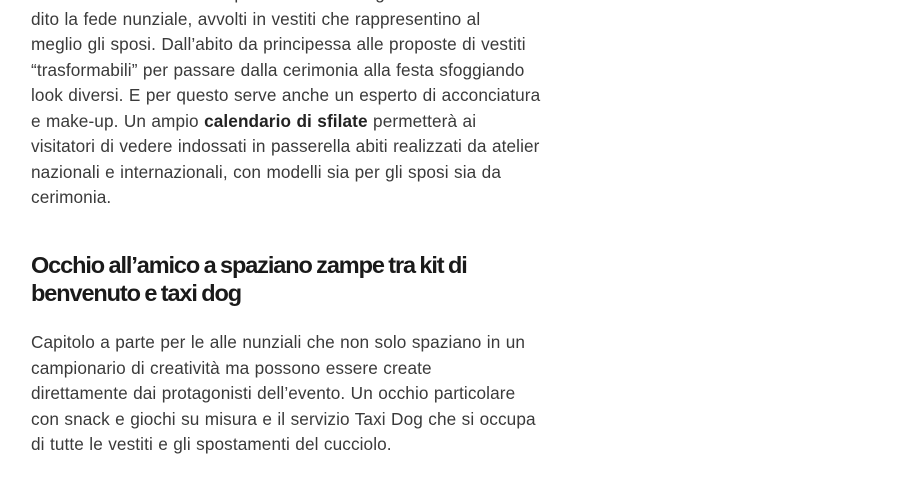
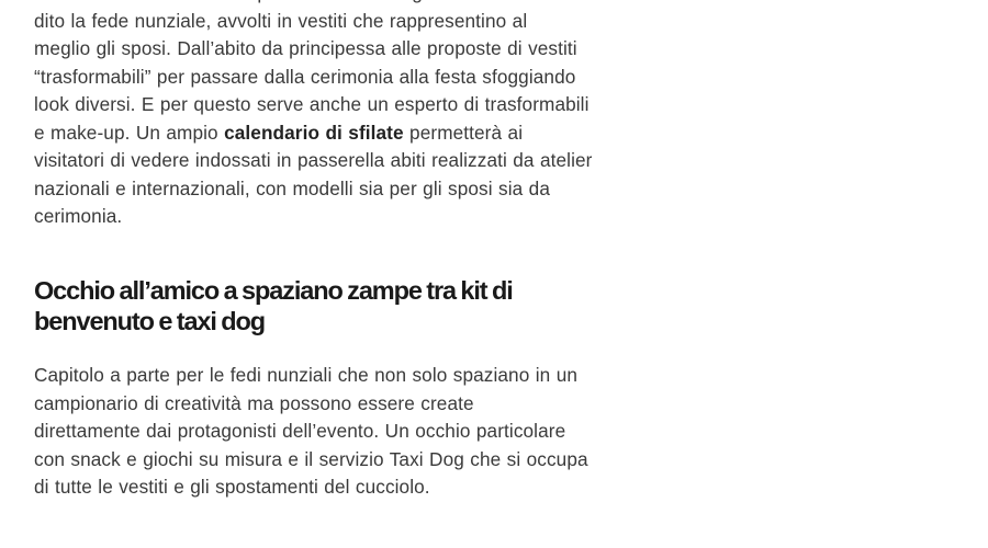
  dito la fede nunziale, avvolti in vestiti che rappresentino al
  meglio gli sposi. Dall’abito da principessa alle proposte di vestiti
  “trasformabili” per passare dalla cerimonia alla festa sfoggiando
- look diversi. E per questo serve anche un esperto di acconciatura
+ look diversi. E per questo serve anche un esperto di trasformabili
  e make-up. Un ampio calendario di sfilate permetterà ai
  visitatori di vedere indossati in passerella abiti realizzati da atelier
  nazionali e internazionali, con modelli sia per gli sposi sia da
  cerimonia.
  Occhio all’amico a spaziano zampe tra kit di
  benvenuto e taxi dog
- Capitolo a parte per le alle nunziali che non solo spaziano in un
+ Capitolo a parte per le fedi nunziali che non solo spaziano in un
  campionario di creatività ma possono essere create
  direttamente dai protagonisti dell’evento. Un occhio particolare
  con snack e giochi su misura e il servizio Taxi Dog che si occupa
  di tutte le vestiti e gli spostamenti del cucciolo.
